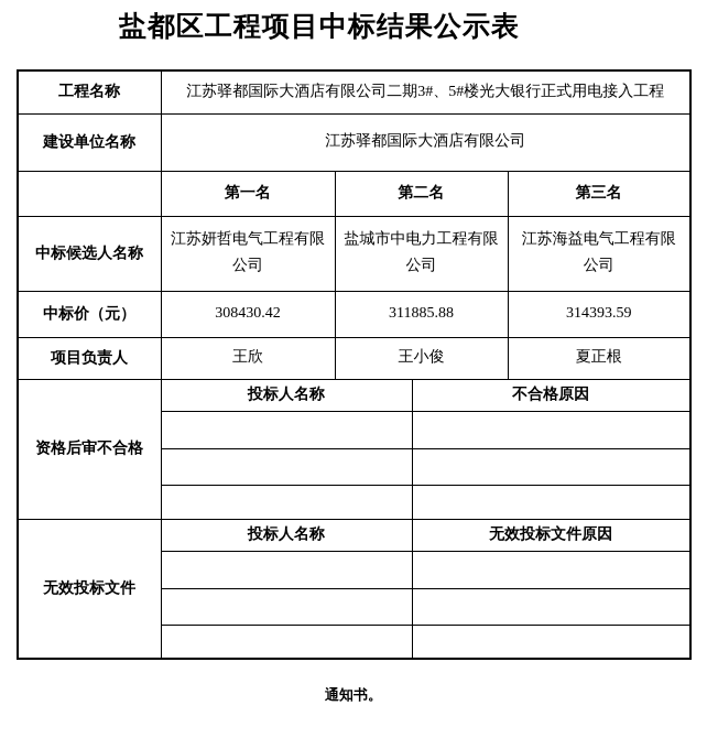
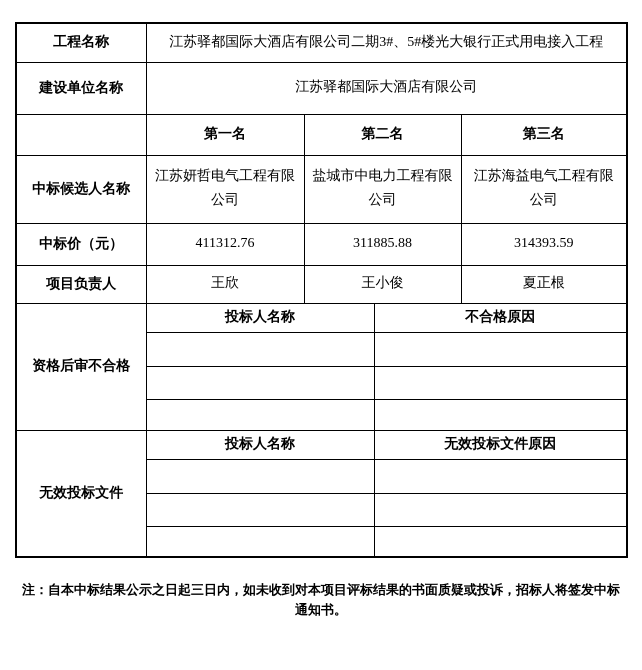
- 盐都区工程项目中标结果公示表
  工程名称	江苏驿都国际大酒店有限公司二期3#、5#楼光大银行正式用电接入工程
  建设单位名称	江苏驿都国际大酒店有限公司
  	第一名	第二名	第三名
  中标候选人名称	江苏妍哲电气工程有限公司	盐城市中电力工程有限公司	江苏海益电气工程有限公司
- 中标价（元）	308430.42	311885.88	314393.59
+ 中标价（元）	411312.76	311885.88	314393.59
  项目负责人	王欣	王小俊	夏正根
  资格后审不合格	投标人名称	不合格原因
  无效投标文件	投标人名称	无效投标文件原因
+ 注：自本中标结果公示之日起三日内，如未收到对本项目评标结果的书面质疑或投诉，招标人将签发中标
  通知书。
